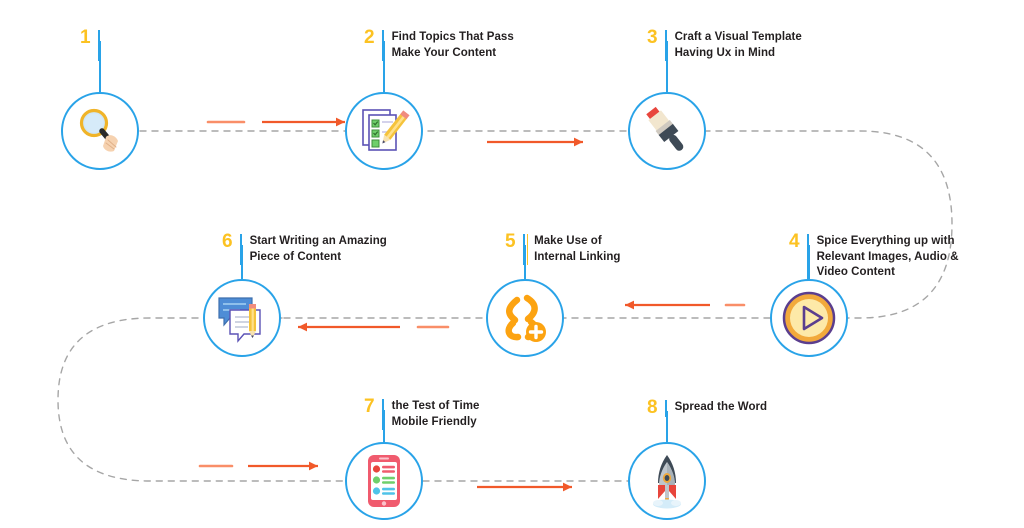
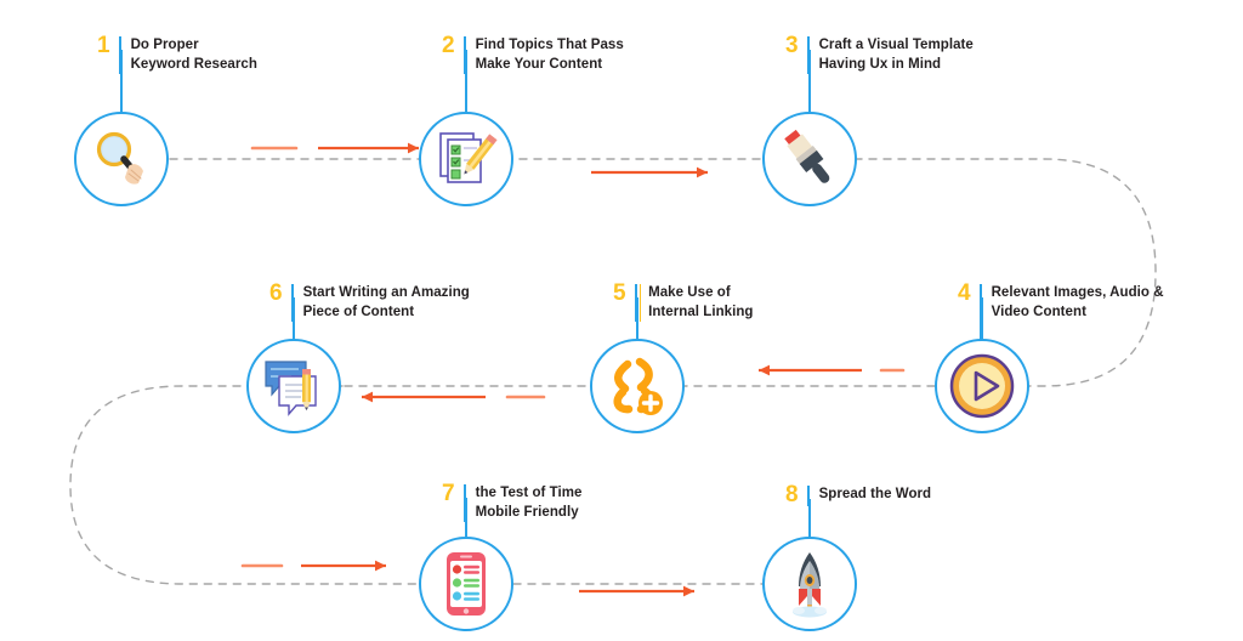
  1
+ Do Proper
+ Keyword Research
  2
  Find Topics That Pass
  Make Your Content
  3
  Craft a Visual Template
  Having Ux in Mind
  4
- Spice Everything up with
  Relevant Images, Audio &
  Video Content
  5
  Make Use of
  Internal Linking
  6
  Start Writing an Amazing
  Piece of Content
  7
  the Test of Time
  Mobile Friendly
  8
  Spread the Word
